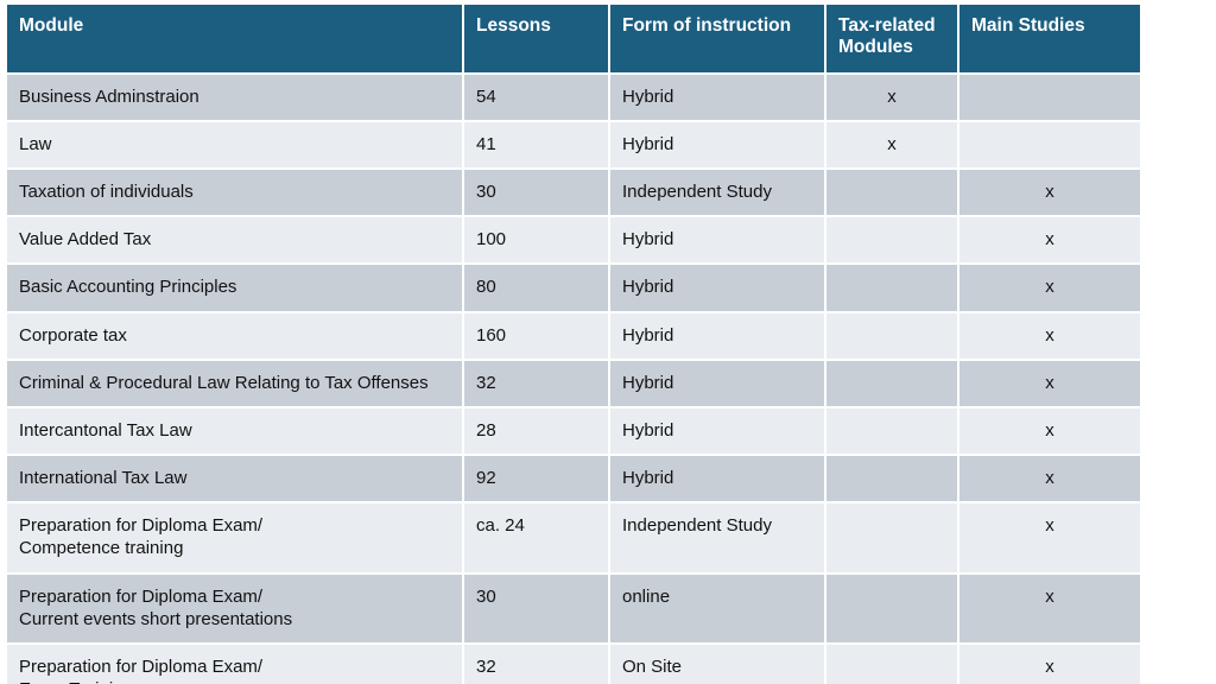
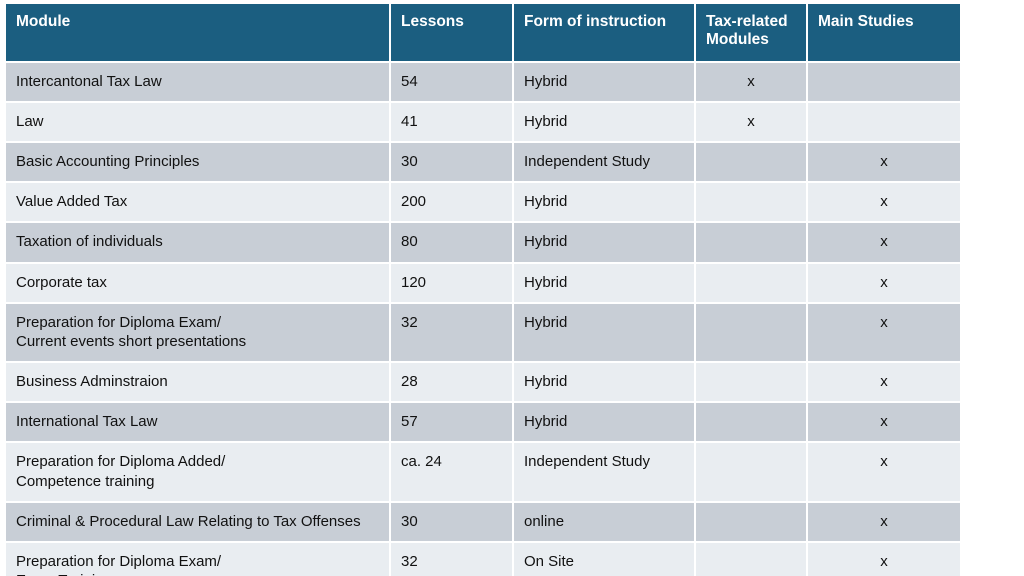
  Module	Lessons	Form of instruction	Tax-related Modules	Main Studies
- Business Adminstraion	54	Hybrid	x
+ Intercantonal Tax Law	54	Hybrid	x
  Law	41	Hybrid	x
- Taxation of individuals	30	Independent Study		x
+ Basic Accounting Principles	30	Independent Study		x
- Value Added Tax	100	Hybrid		x
+ Value Added Tax	200	Hybrid		x
- Basic Accounting Principles	80	Hybrid		x
+ Taxation of individuals	80	Hybrid		x
- Corporate tax	160	Hybrid		x
+ Corporate tax	120	Hybrid		x
- Criminal & Procedural Law Relating to Tax Offenses	32	Hybrid		x
+ Preparation for Diploma Exam/ Current events short presentations	32	Hybrid		x
- Intercantonal Tax Law	28	Hybrid		x
+ Business Adminstraion	28	Hybrid		x
- International Tax Law	92	Hybrid		x
+ International Tax Law	57	Hybrid		x
- Preparation for Diploma Exam/ Competence training	ca. 24	Independent Study		x
+ Preparation for Diploma Added/ Competence training	ca. 24	Independent Study		x
- Preparation for Diploma Exam/ Current events short presentations	30	online		x
+ Criminal & Procedural Law Relating to Tax Offenses	30	online		x
  Preparation for Diploma Exam/	32	On Site		x
